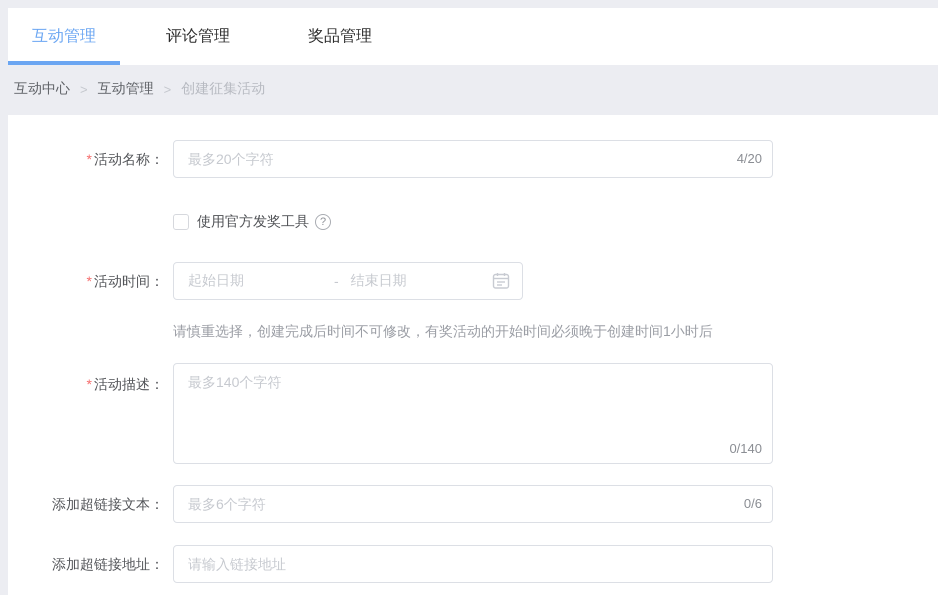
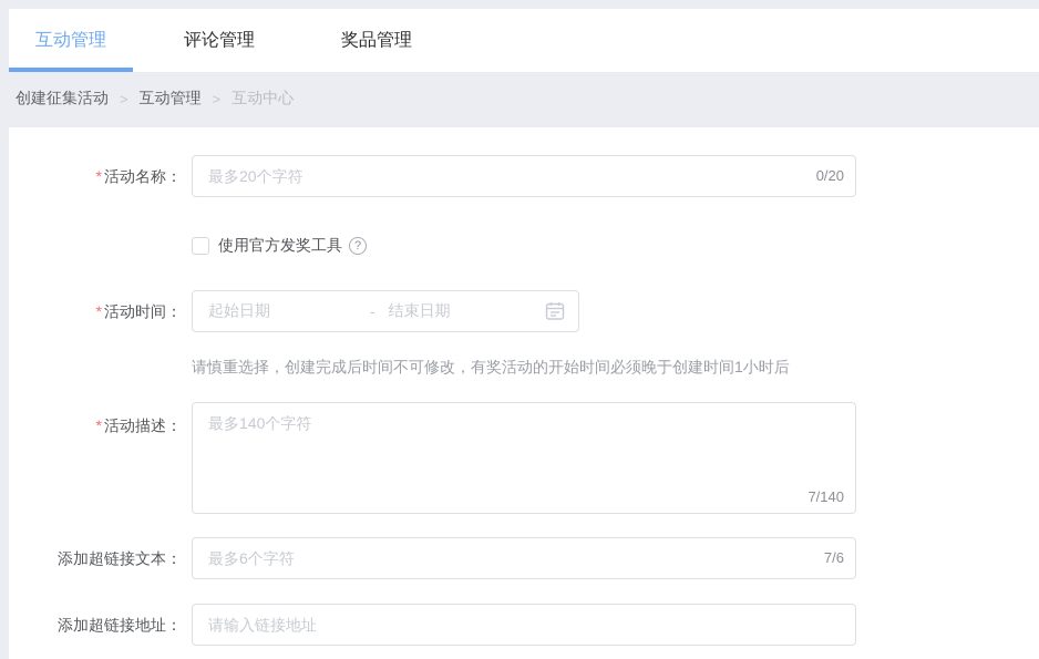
  互动管理
  评论管理
  奖品管理
- 互动中心
+ 创建征集活动
  >
  互动管理
  >
- 创建征集活动
+ 互动中心
  * 活动名称：
  最多20个字符
- 4/20
+ 0/20
  使用官方发奖工具
  ?
  * 活动时间：
  起始日期
  -
  结束日期
  请慎重选择，创建完成后时间不可修改，有奖活动的开始时间必须晚于创建时间1小时后
  * 活动描述：
  最多140个字符
- 0/140
+ 7/140
  添加超链接文本：
  最多6个字符
- 0/6
+ 7/6
  添加超链接地址：
  请输入链接地址
